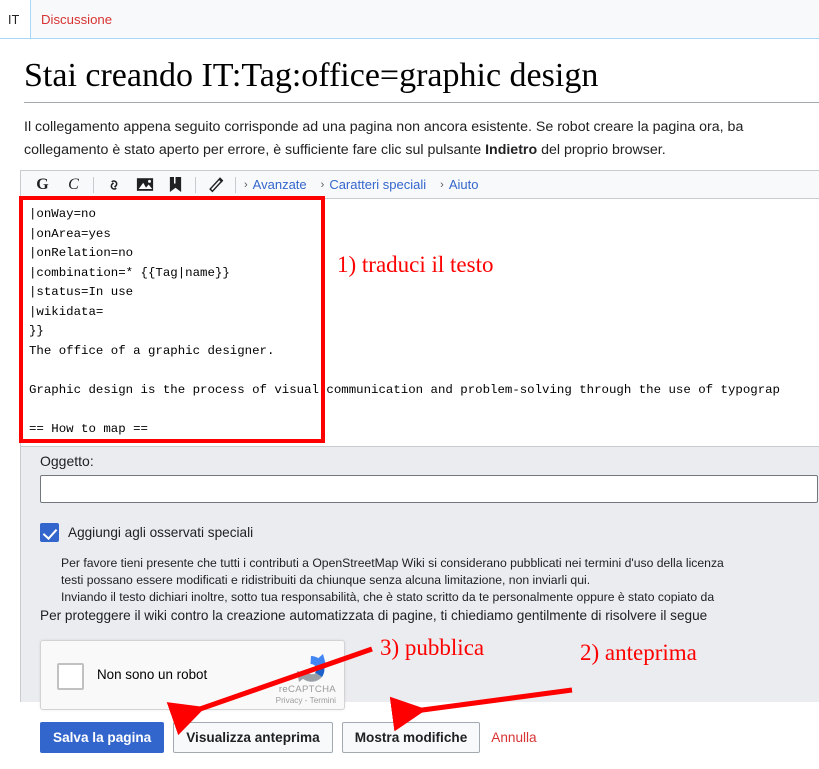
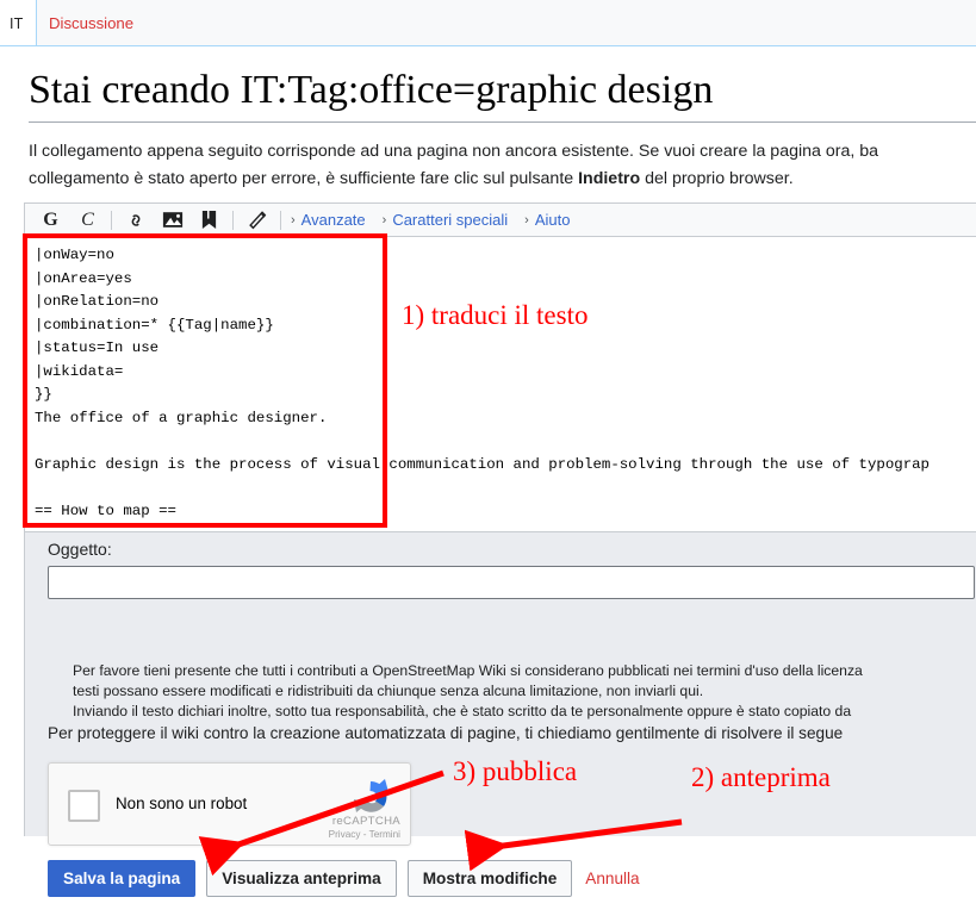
  IT
  Discussione
  Stai creando IT:Tag:office=graphic design
- Il collegamento appena seguito corrisponde ad una pagina non ancora esistente. Se robot creare la pagina ora, ba
+ Il collegamento appena seguito corrisponde ad una pagina non ancora esistente. Se vuoi creare la pagina ora, ba
  collegamento è stato aperto per errore, è sufficiente fare clic sul pulsante Indietro del proprio browser.
  G
  C
  ›
  Avanzate
  ›
  Caratteri speciali
  ›
  Aiuto
  |onWay=no
  |onArea=yes
  |onRelation=no
  |combination=* {{Tag|name}}
  |status=In use
  |wikidata=
  }}
  The office of a graphic designer.
  Graphic design is the process of visual communication and problem-solving through the use of typograp
  == How to map ==
  Oggetto:
- Aggiungi agli osservati speciali
  Per favore tieni presente che tutti i contributi a OpenStreetMap Wiki si considerano pubblicati nei termini d'uso della licenza
  testi possano essere modificati e ridistribuiti da chiunque senza alcuna limitazione, non inviarli qui.
  Inviando il testo dichiari inoltre, sotto tua responsabilità, che è stato scritto da te personalmente oppure è stato copiato da
  Per proteggere il wiki contro la creazione automatizzata di pagine, ti chiediamo gentilmente di risolvere il segue
  Non sono un robot
  reCAPTCHA
  Privacy - Termini
  Salva la pagina
  Visualizza anteprima
  Mostra modifiche
  Annulla
  1) traduci il testo
  3) pubblica
  2) anteprima
